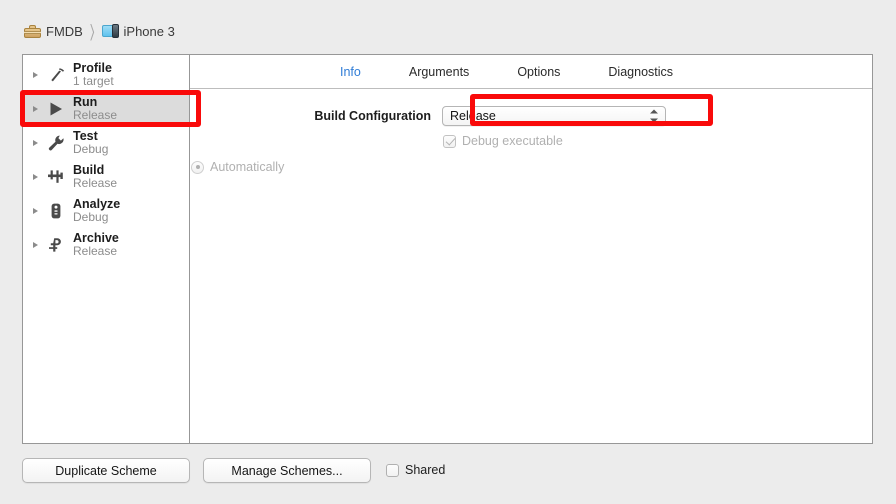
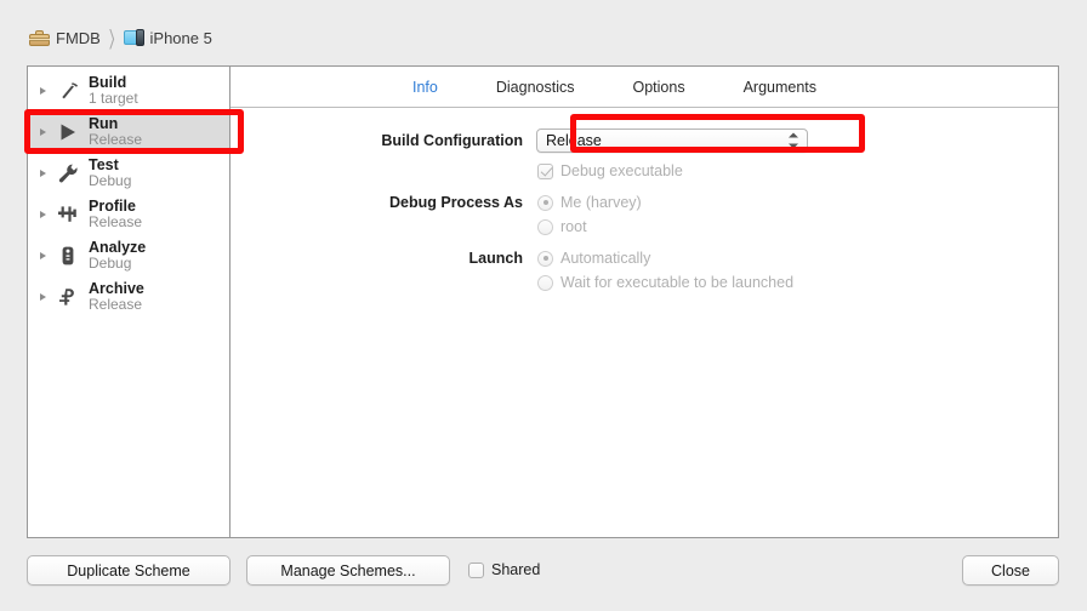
  FMDB
  〉
- iPhone 3
+ iPhone 5
- Profile
+ Build
  1 target
  Run
  Release
  Test
  Debug
- Build
+ Profile
  Release
  Analyze
  Debug
  Archive
  Release
  Info
- Arguments
+ Diagnostics
  Options
- Diagnostics
+ Arguments
  Build Configuration
  Release
  Debug executable
+ Debug Process As
+ Me (harvey)
+ root
+ Launch
  Automatically
+ Wait for executable to be launched
  Duplicate Scheme
  Manage Schemes...
  Shared
+ Close
